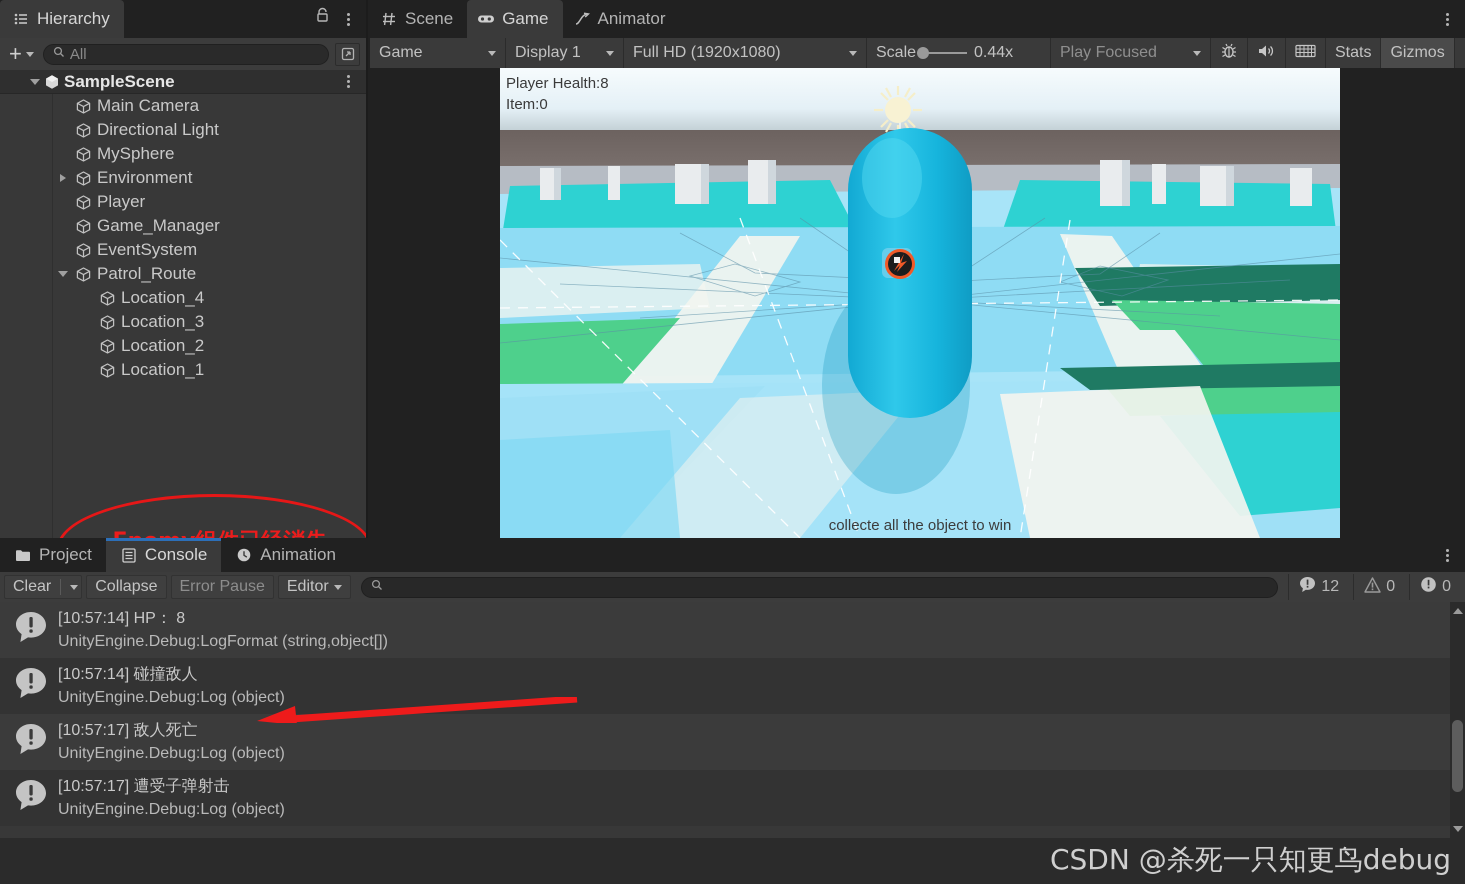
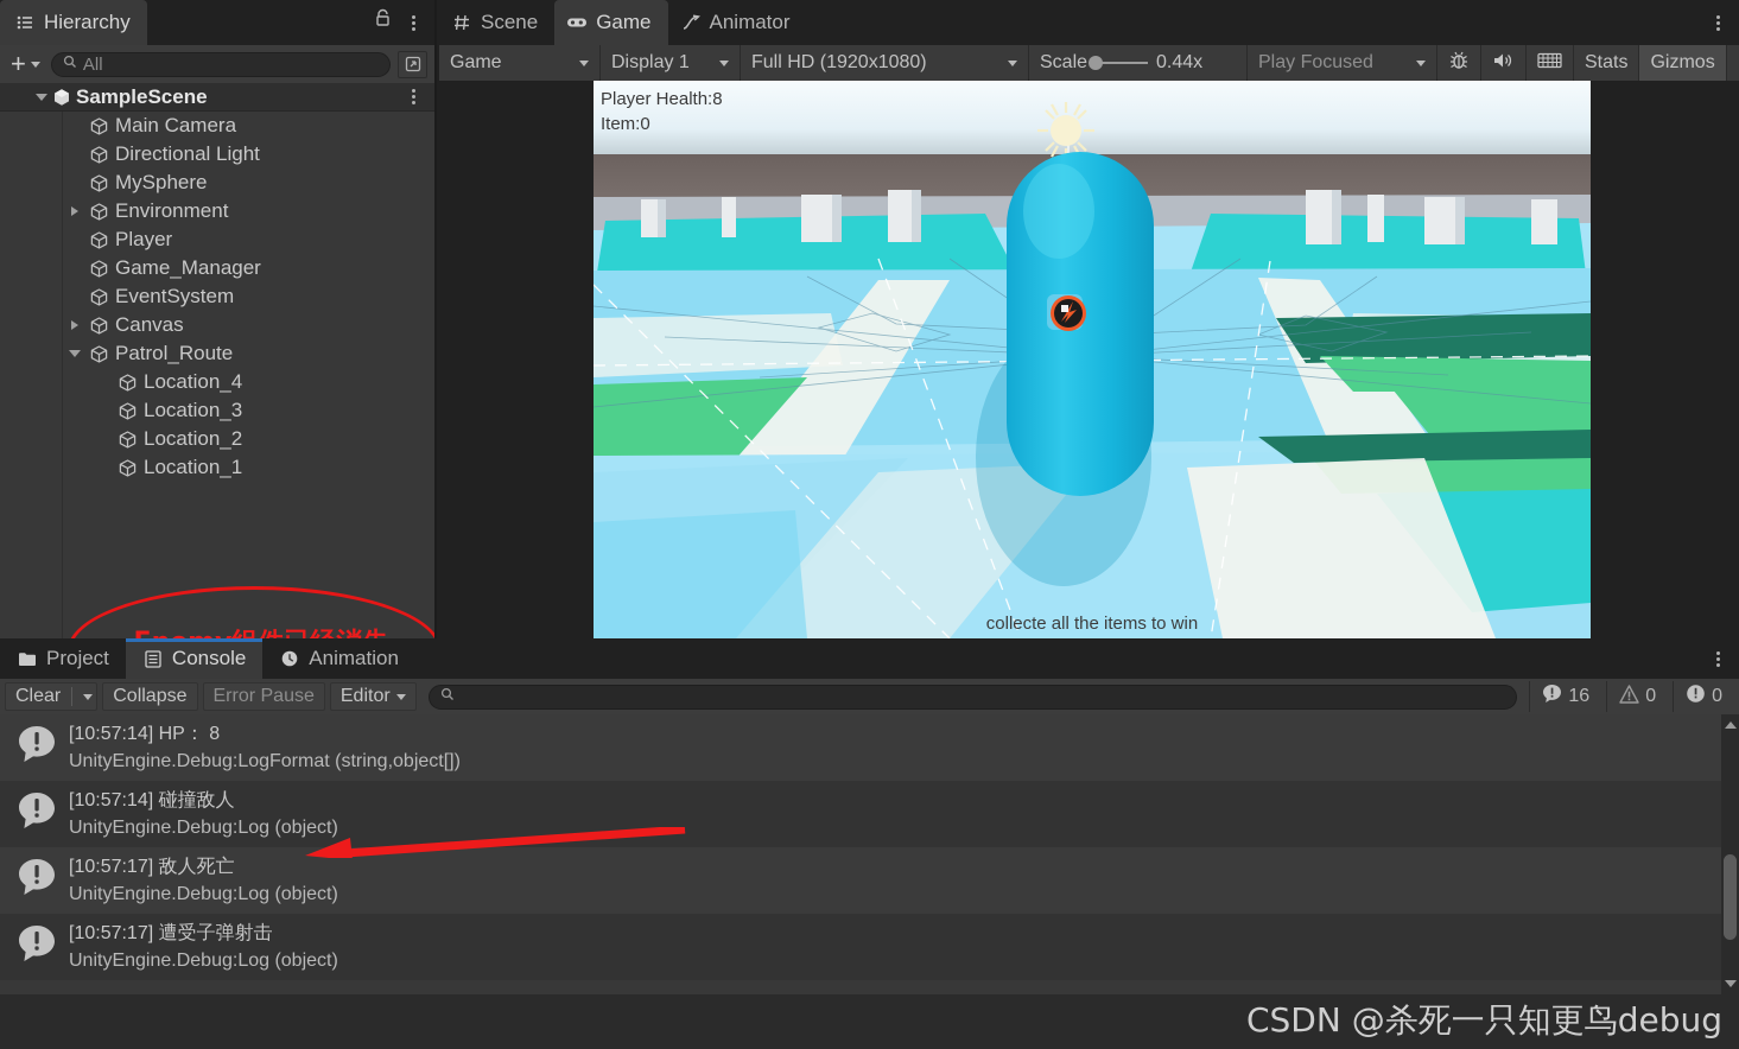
  Hierarchy
  +
  All
  SampleScene
  Main Camera
  Directional Light
  MySphere
  Environment
  Player
  Game_Manager
  EventSystem
+ Canvas
  Patrol_Route
  Location_4
  Location_3
  Location_2
  Location_1
  Scene
  Game
  Animator
  Game
  Display 1
  Full HD (1920x1080)
  Scale
  0.44x
  Play Focused
  Stats
  Gizmos
  Player Health:8
  Item:0
- collecte all the object to win
+ collecte all the items to win
  Project
  Console
  Animation
  Clear
  Collapse
  Error Pause
  Editor
- 12
+ 16
  0
  0
  [10:57:14] HP： 8
  UnityEngine.Debug:LogFormat (string,object[])
  [10:57:14] 碰撞敌人
  UnityEngine.Debug:Log (object)
  [10:57:17] 敌人死亡
  UnityEngine.Debug:Log (object)
  [10:57:17] 遭受子弹射击
  UnityEngine.Debug:Log (object)
  CSDN @杀死一只知更鸟debug
